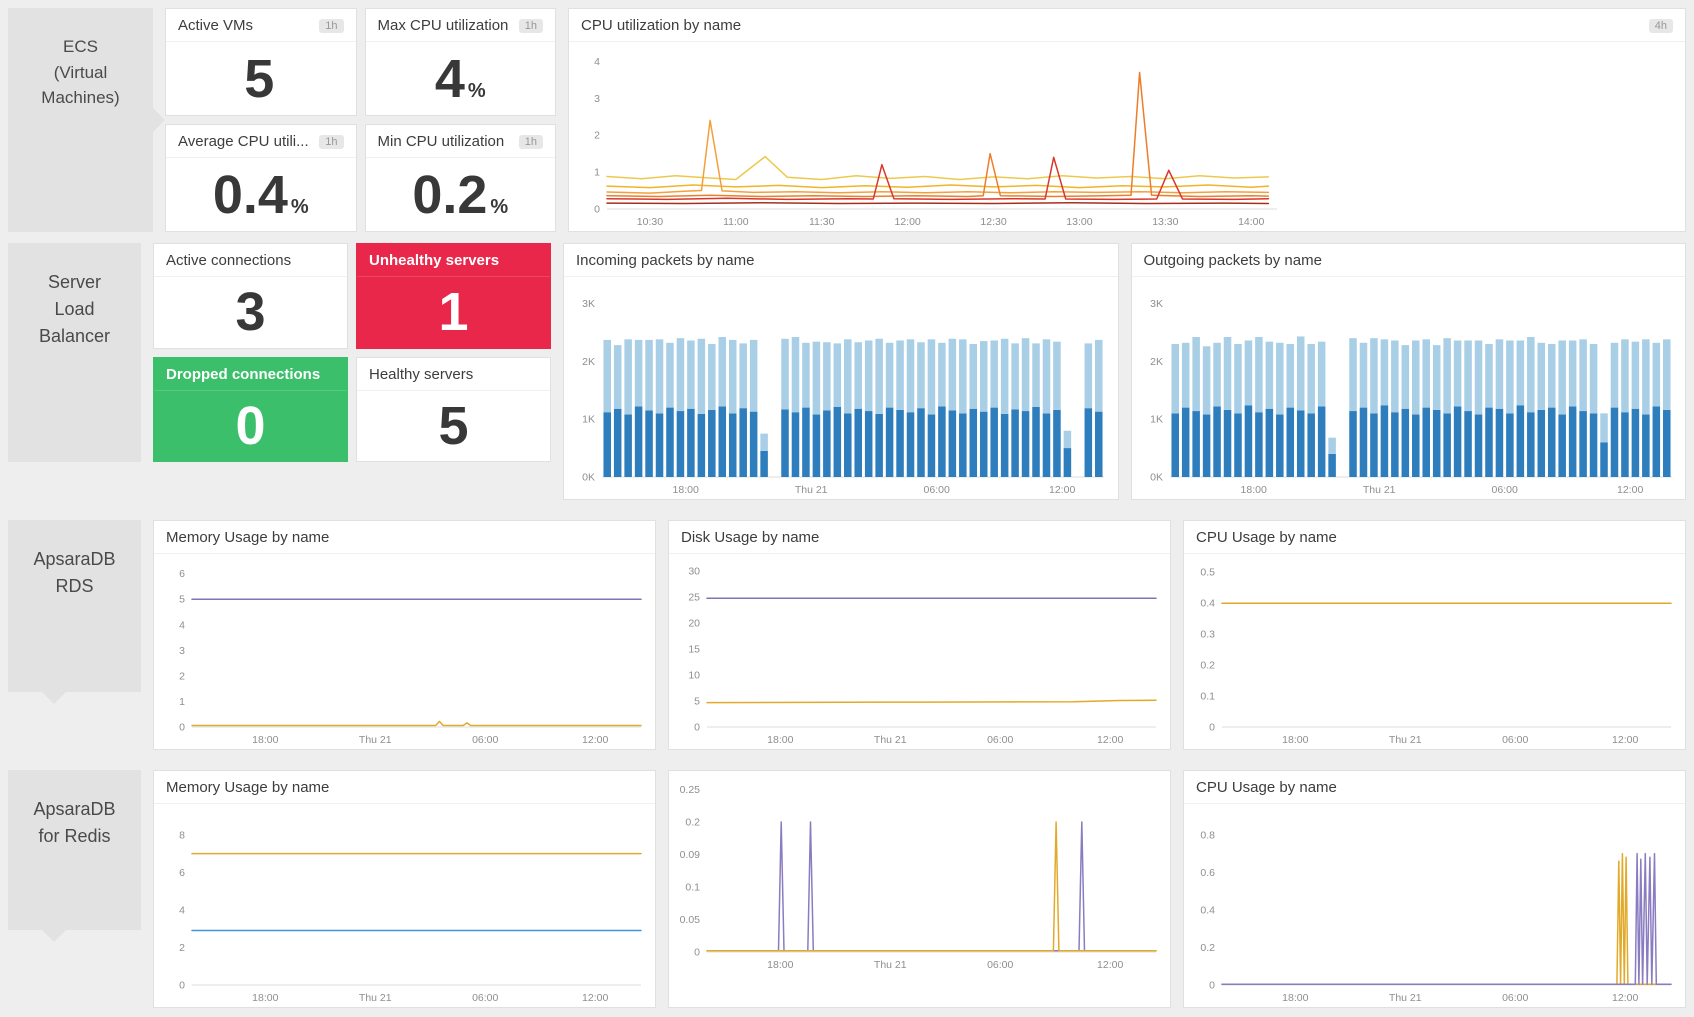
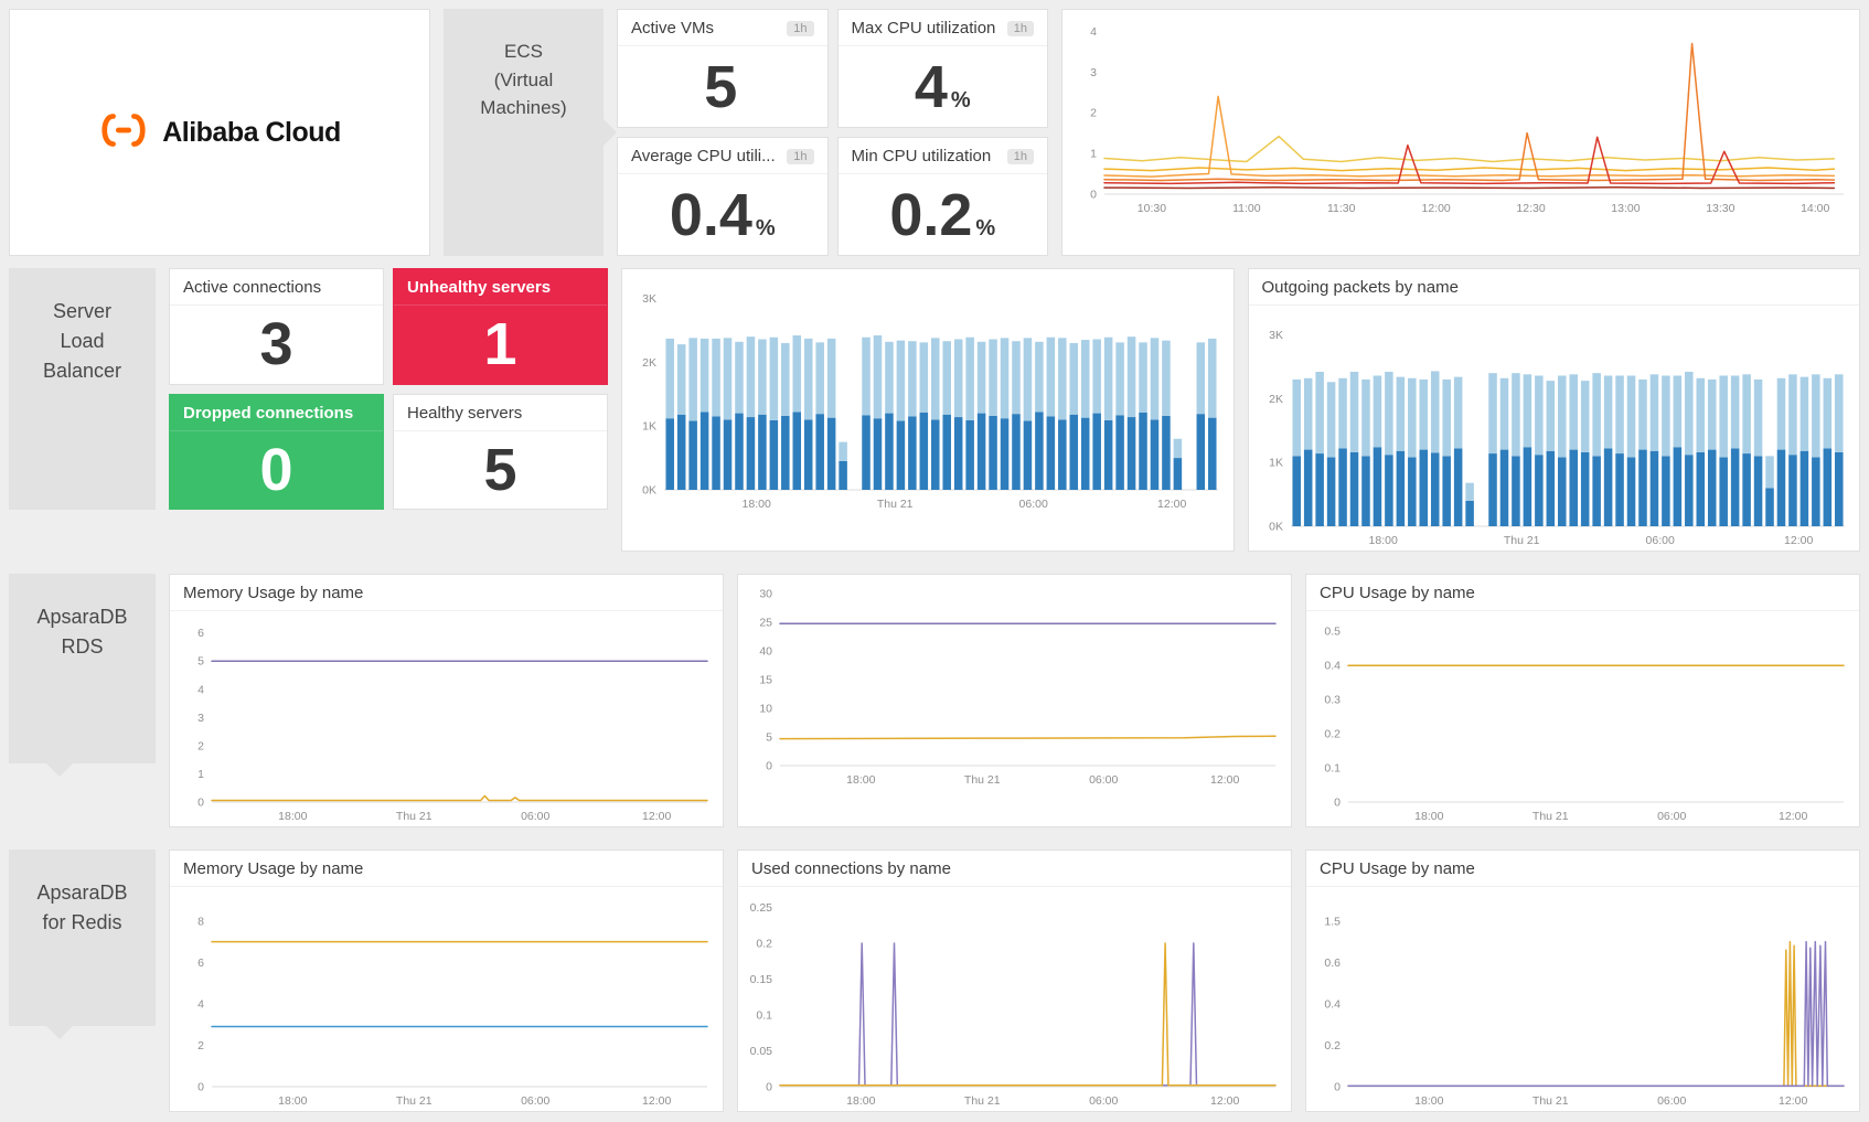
+ Alibaba Cloud
  ECS
  (Virtual
  Machines)
  Active VMs
  1h
  5
  Max CPU utilization
  1h
  4
  %
  Average CPU utili...
  1h
  0.4
  %
  Min CPU utilization
  1h
  0.2
  %
- CPU utilization by name
- 4h
  0
  1
  2
  3
  4
  10:30
  11:00
  11:30
  12:00
  12:30
  13:00
  13:30
  14:00
  Server
  Load
  Balancer
  Active connections
  3
  Unhealthy servers
  1
  Dropped connections
  0
  Healthy servers
  5
- Incoming packets by name
  0K
  1K
  2K
  3K
  18:00
  Thu 21
  06:00
  12:00
  Outgoing packets by name
  0K
  1K
  2K
  3K
  18:00
  Thu 21
  06:00
  12:00
  ApsaraDB
  RDS
  Memory Usage by name
  0
  1
  2
  3
  4
  5
  6
  18:00
  Thu 21
  06:00
  12:00
- Disk Usage by name
  0
  5
  10
  15
- 20
+ 40
  25
  30
  18:00
  Thu 21
  06:00
  12:00
  CPU Usage by name
  0
  0.1
  0.2
  0.3
  0.4
  0.5
  18:00
  Thu 21
  06:00
  12:00
  ApsaraDB
  for Redis
  Memory Usage by name
  0
  2
  4
  6
  8
  18:00
  Thu 21
  06:00
  12:00
+ Used connections by name
  0
  0.05
  0.1
- 0.09
+ 0.15
  0.2
  0.25
  18:00
  Thu 21
  06:00
  12:00
  CPU Usage by name
  0
  0.2
  0.4
  0.6
- 0.8
+ 1.5
  18:00
  Thu 21
  06:00
  12:00
